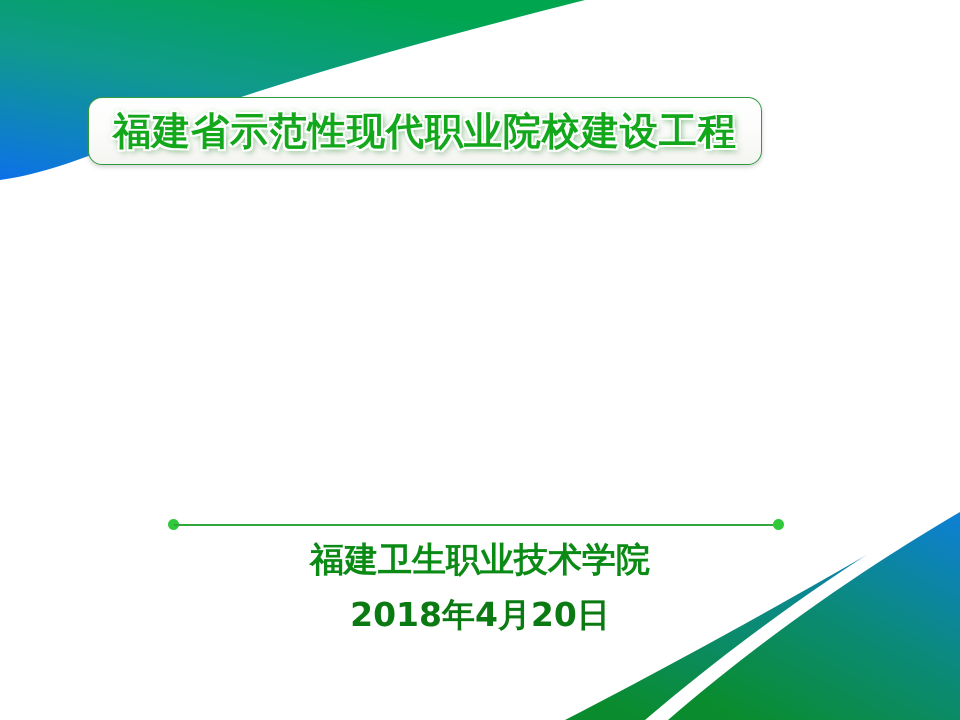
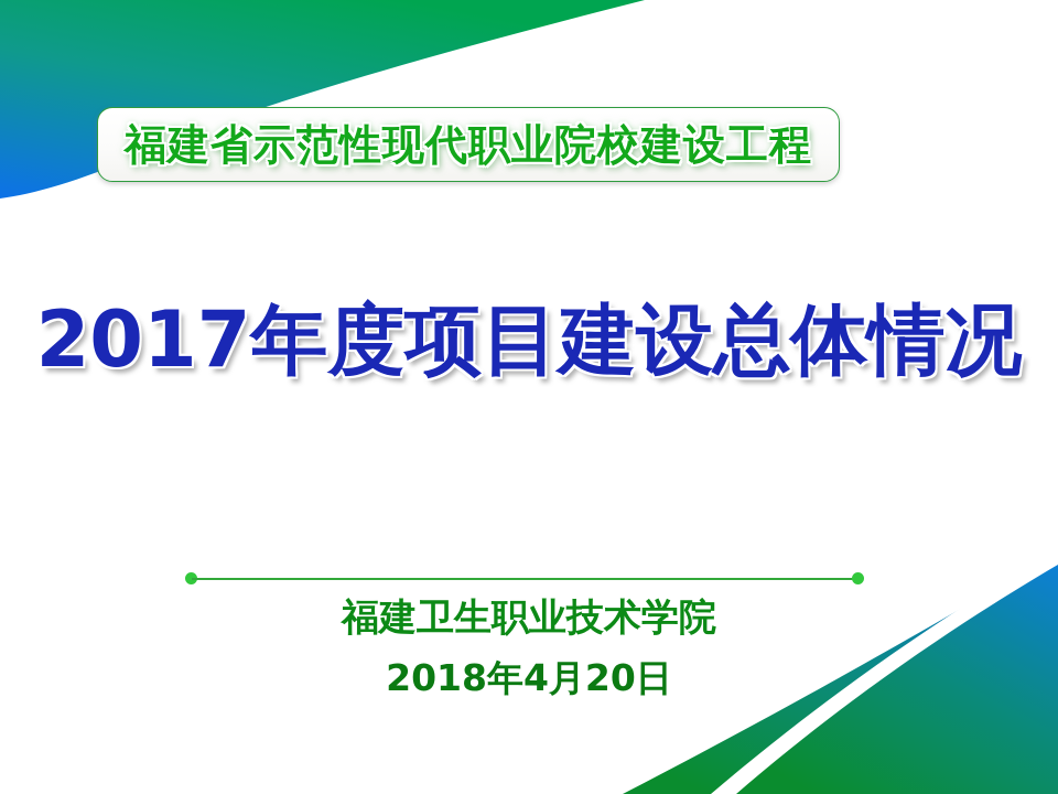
  福建省示范性现代职业院校建设工程
+ 2017年度项目建设总体情况
  福建卫生职业技术学院
  2018年4月20日
